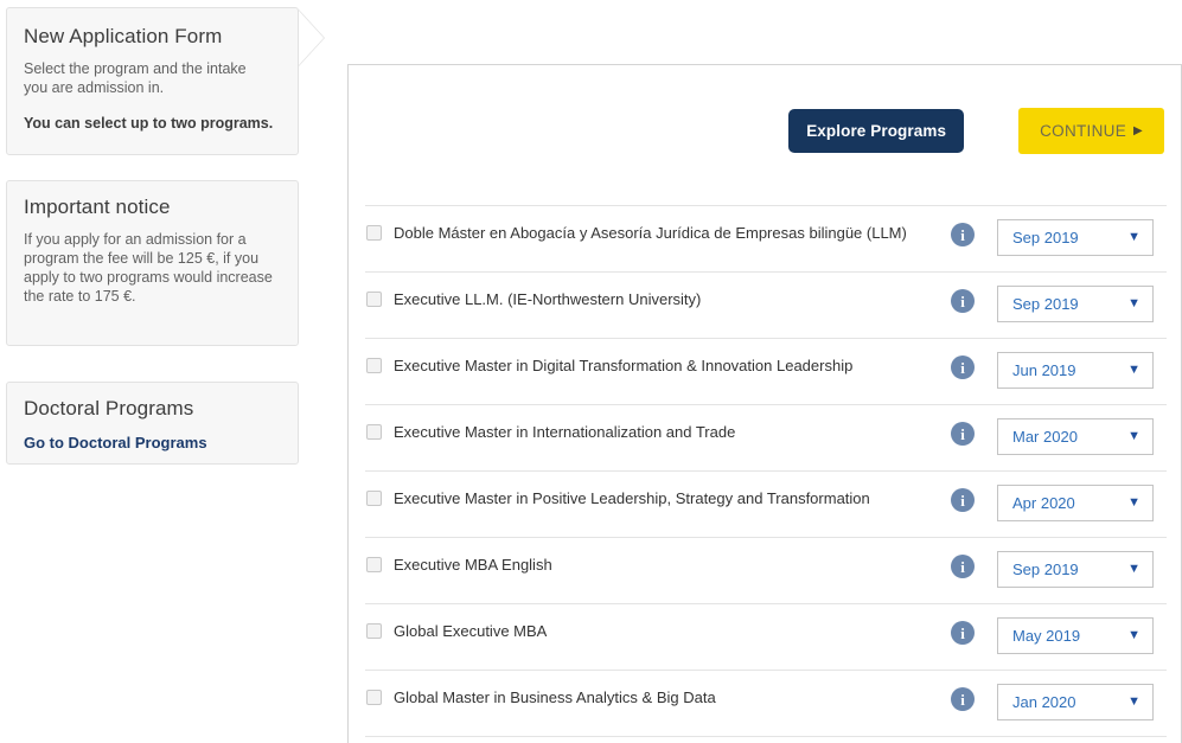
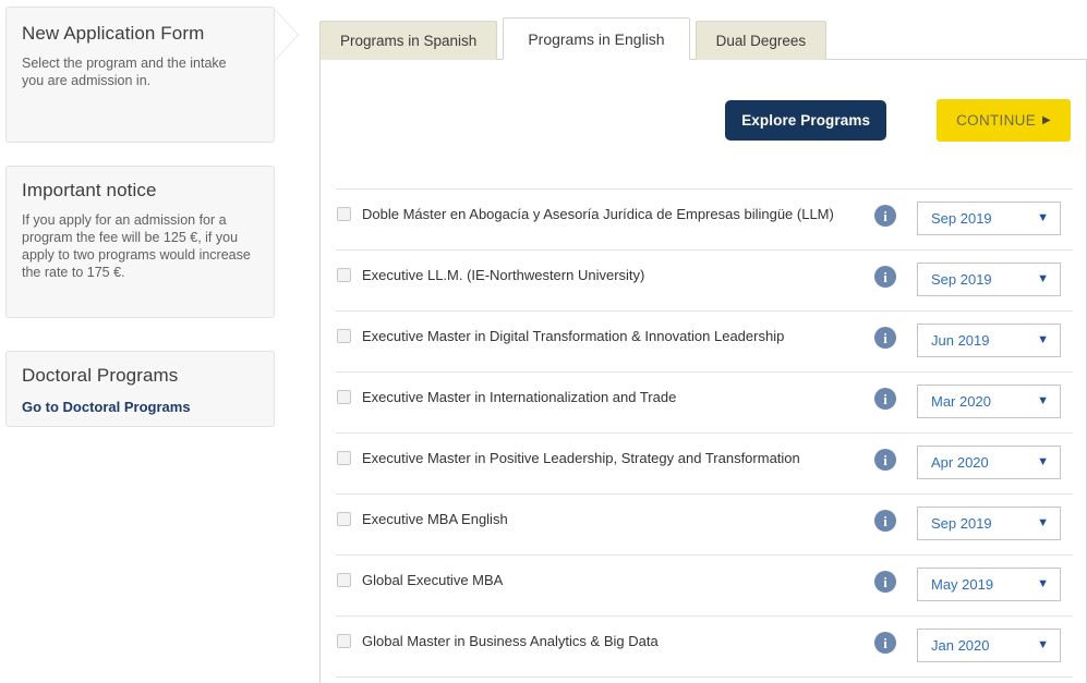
  New Application Form
  Select the program and the intake you are admission in.
- You can select up to two programs.
  Important notice
  If you apply for an admission for a program the fee will be 125 €, if you apply to two programs would increase the rate to 175 €.
  Doctoral Programs
  Go to Doctoral Programs
+ Programs in Spanish
+ Programs in English
+ Dual Degrees
  Explore Programs
  CONTINUE
  ▶
  Doble Máster en Abogacía y Asesoría Jurídica de Empresas bilingüe (LLM)
  i
  Sep 2019
  ▼
  Executive LL.M. (IE-Northwestern University)
  i
  Sep 2019
  ▼
  Executive Master in Digital Transformation & Innovation Leadership
  i
  Jun 2019
  ▼
  Executive Master in Internationalization and Trade
  i
  Mar 2020
  ▼
  Executive Master in Positive Leadership, Strategy and Transformation
  i
  Apr 2020
  ▼
  Executive MBA English
  i
  Sep 2019
  ▼
  Global Executive MBA
  i
  May 2019
  ▼
  Global Master in Business Analytics & Big Data
  i
  Jan 2020
  ▼
